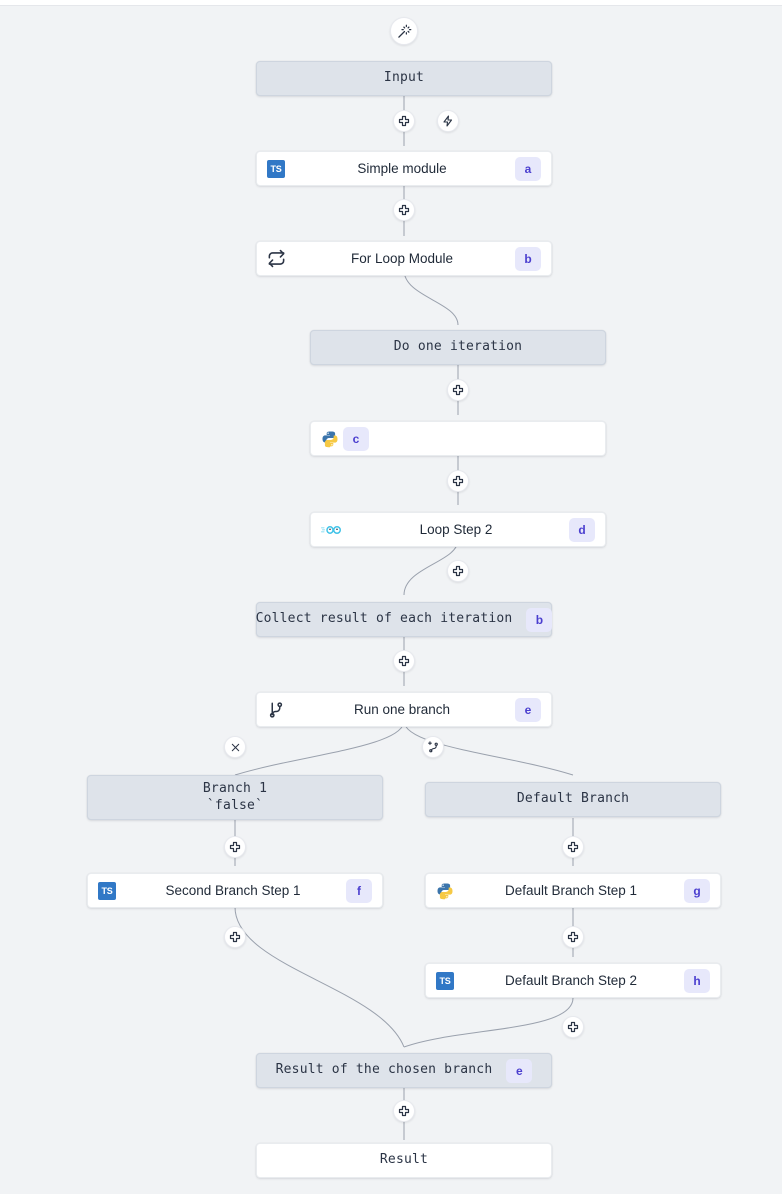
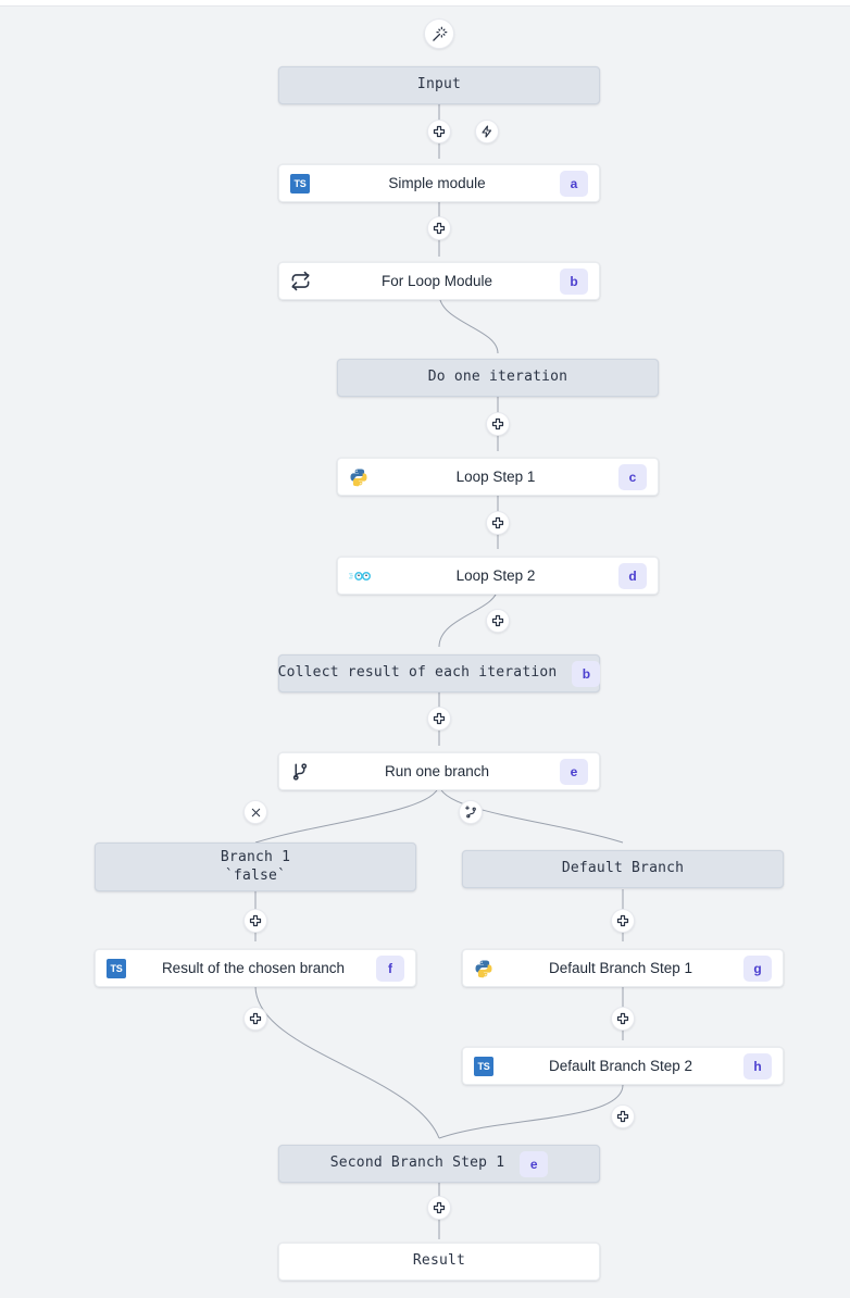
  Input
  TS
  Simple module
  a
  For Loop Module
  b
  Do one iteration
+ Loop Step 1
  c
  Loop Step 2
  d
  Collect result of each iteration
  b
  Run one branch
  e
  Branch 1
  `false`
  Default Branch
  TS
- Second Branch Step 1
+ Result of the chosen branch
  f
  Default Branch Step 1
  g
  TS
  Default Branch Step 2
  h
- Result of the chosen branch
+ Second Branch Step 1
  e
  Result
